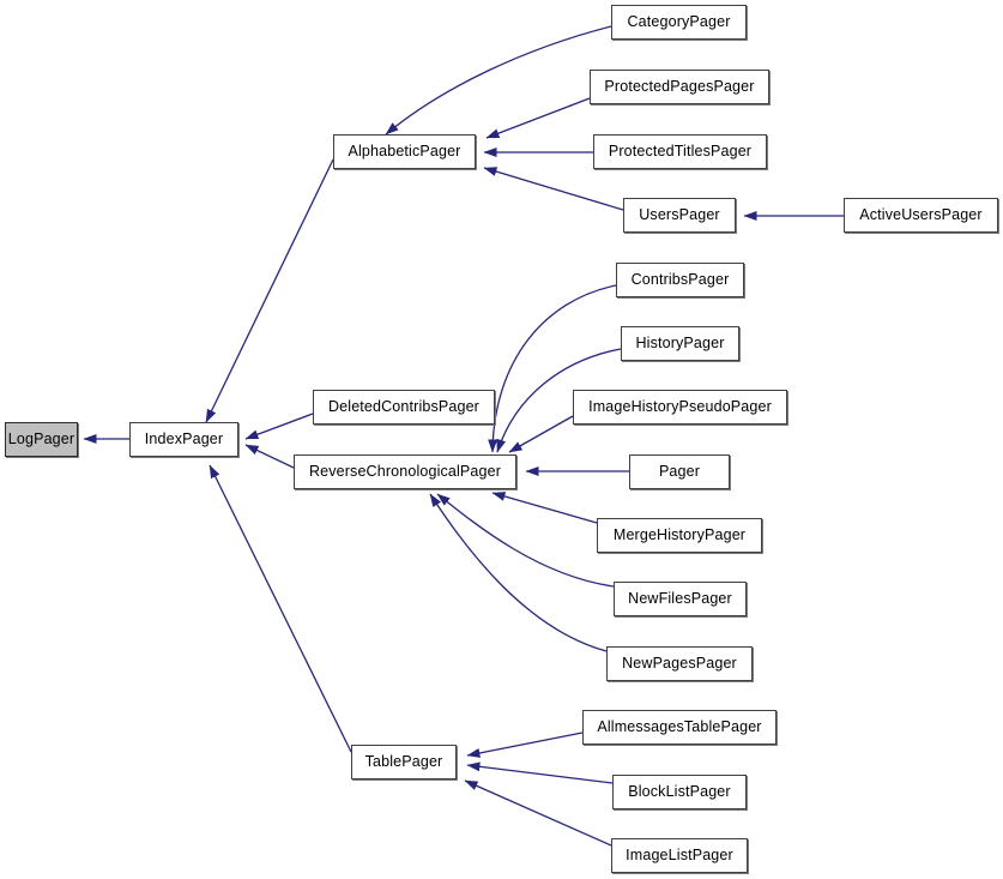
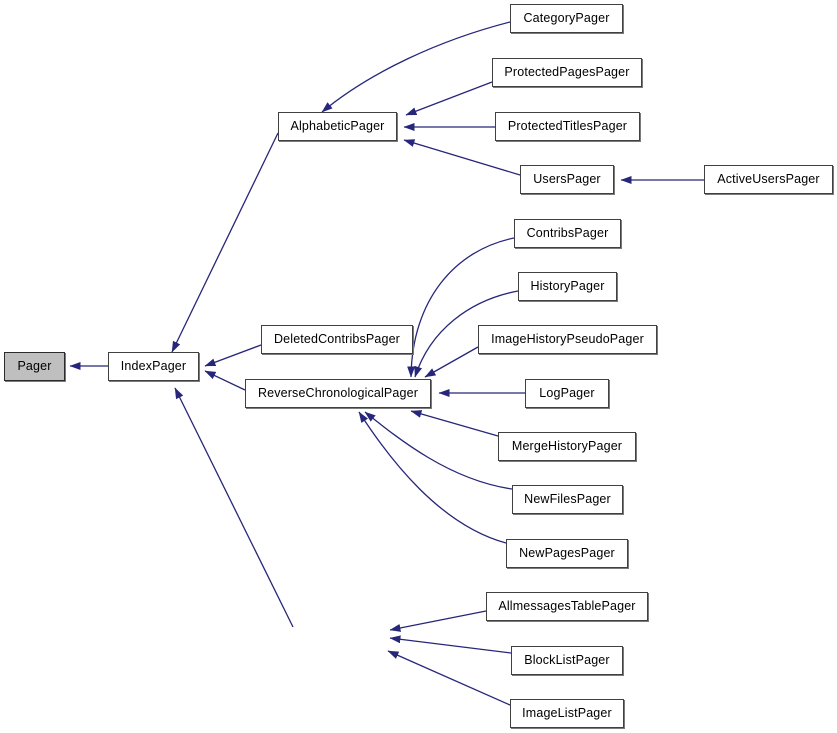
- LogPager
+ Pager
  IndexPager
  AlphabeticPager
  CategoryPager
  ProtectedPagesPager
  ProtectedTitlesPager
  UsersPager
  ActiveUsersPager
  DeletedContribsPager
  ReverseChronologicalPager
  ContribsPager
  HistoryPager
  ImageHistoryPseudoPager
- Pager
+ LogPager
  MergeHistoryPager
  NewFilesPager
  NewPagesPager
- TablePager
  AllmessagesTablePager
  BlockListPager
  ImageListPager
